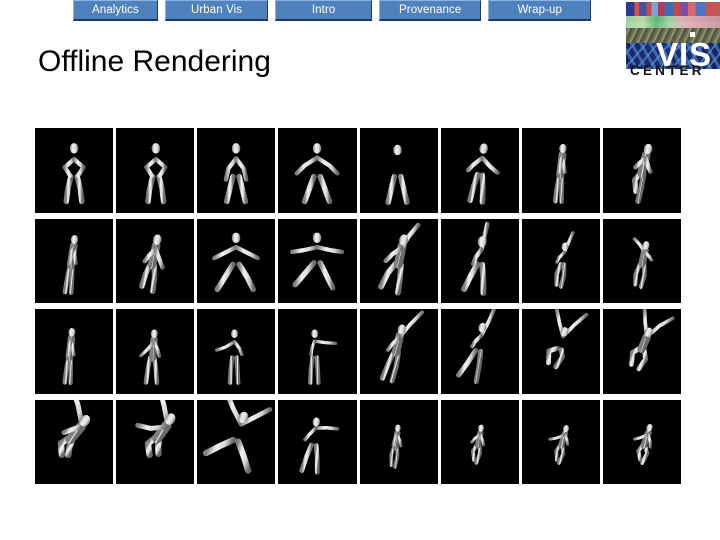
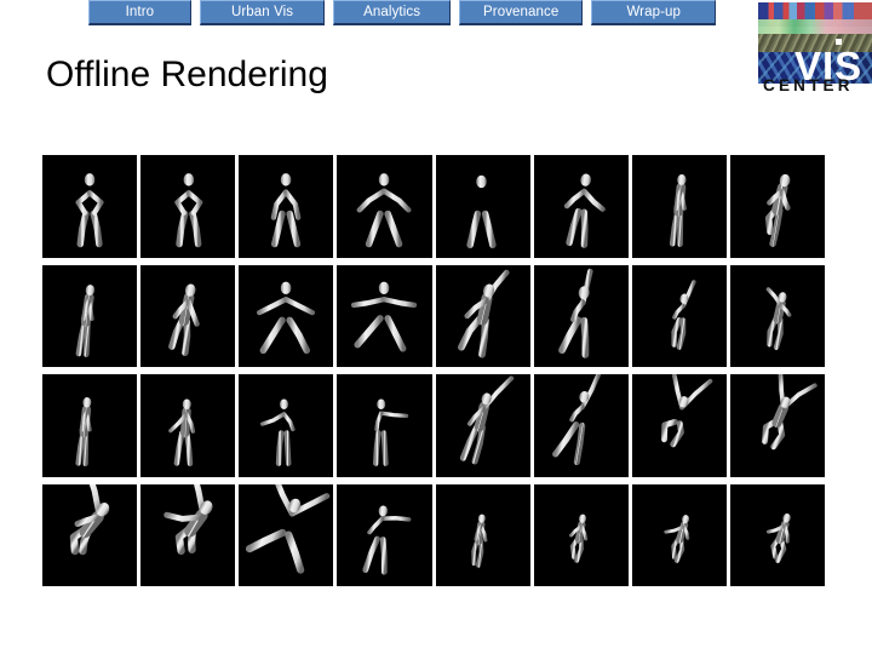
- Analytics
+ Intro
  Urban Vis
- Intro
+ Analytics
  Provenance
  Wrap-up
  VIS
  CENTER
  Offline Rendering
